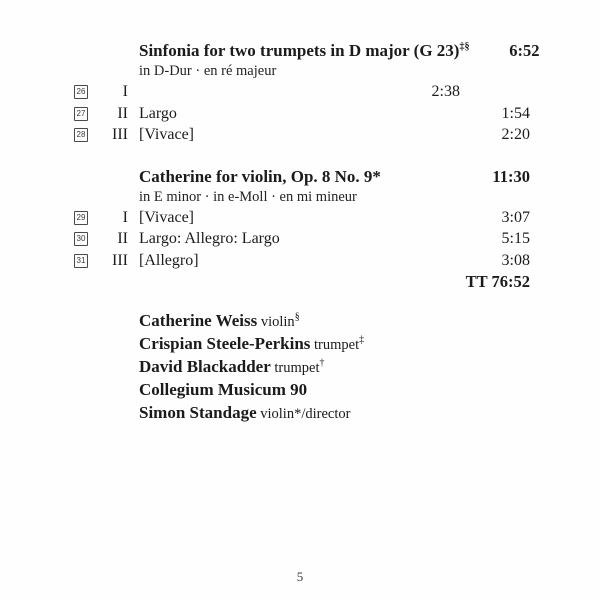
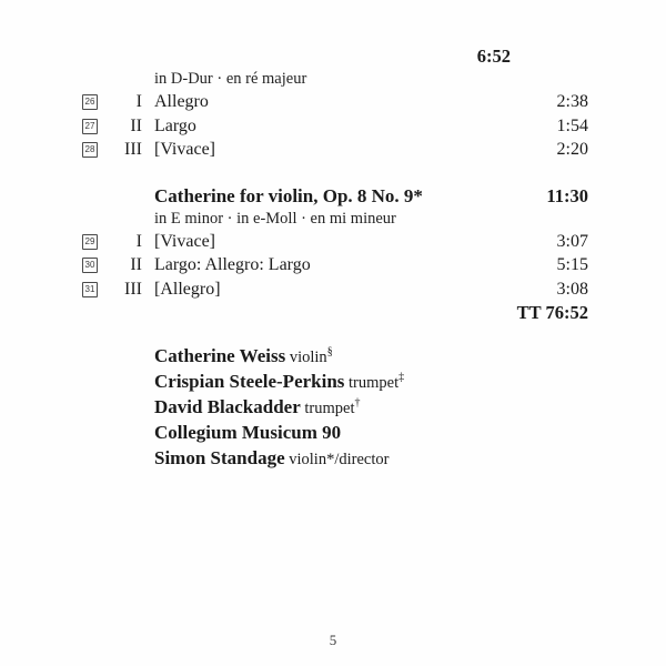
- Sinfonia for two trumpets in D major (G 23)‡§
  6:52
  in D-Dur · en ré majeur
  26
  I
+ Allegro
  2:38
  27
  II
  Largo
  1:54
  28
  III
  [Vivace]
  2:20
  Catherine for violin, Op. 8 No. 9*
  11:30
  in E minor · in e-Moll · en mi mineur
  29
  I
  [Vivace]
  3:07
  30
  II
  Largo: Allegro: Largo
  5:15
  31
  III
  [Allegro]
  3:08
  TT 76:52
  Catherine Weiss violin§
  Crispian Steele-Perkins trumpet‡
  David Blackadder trumpet†
  Collegium Musicum 90
  Simon Standage violin*/director
  5
